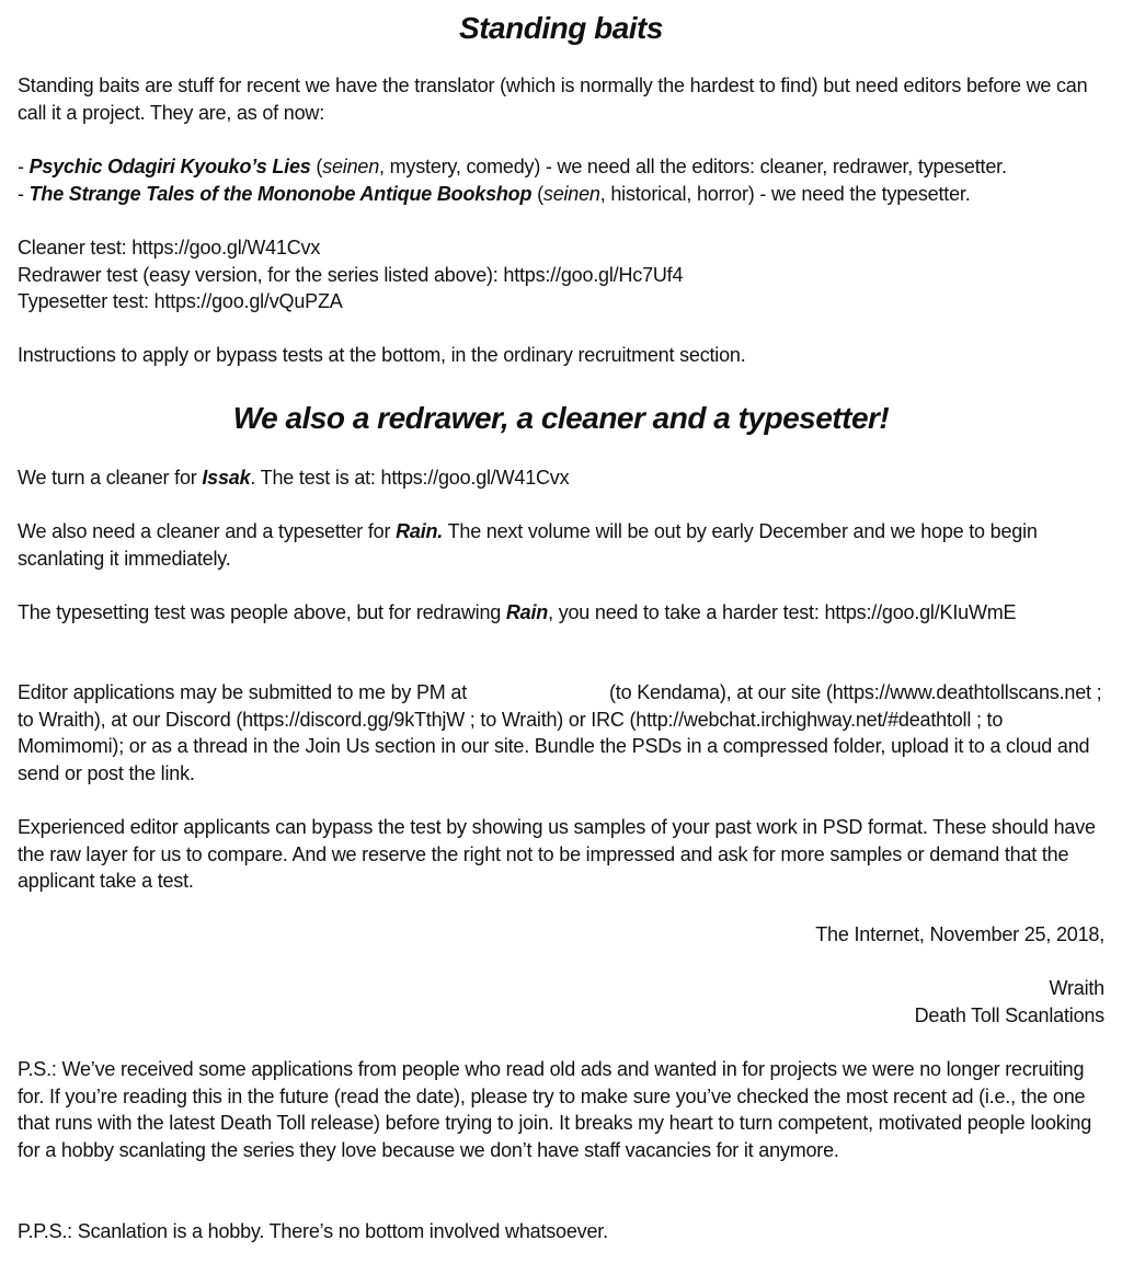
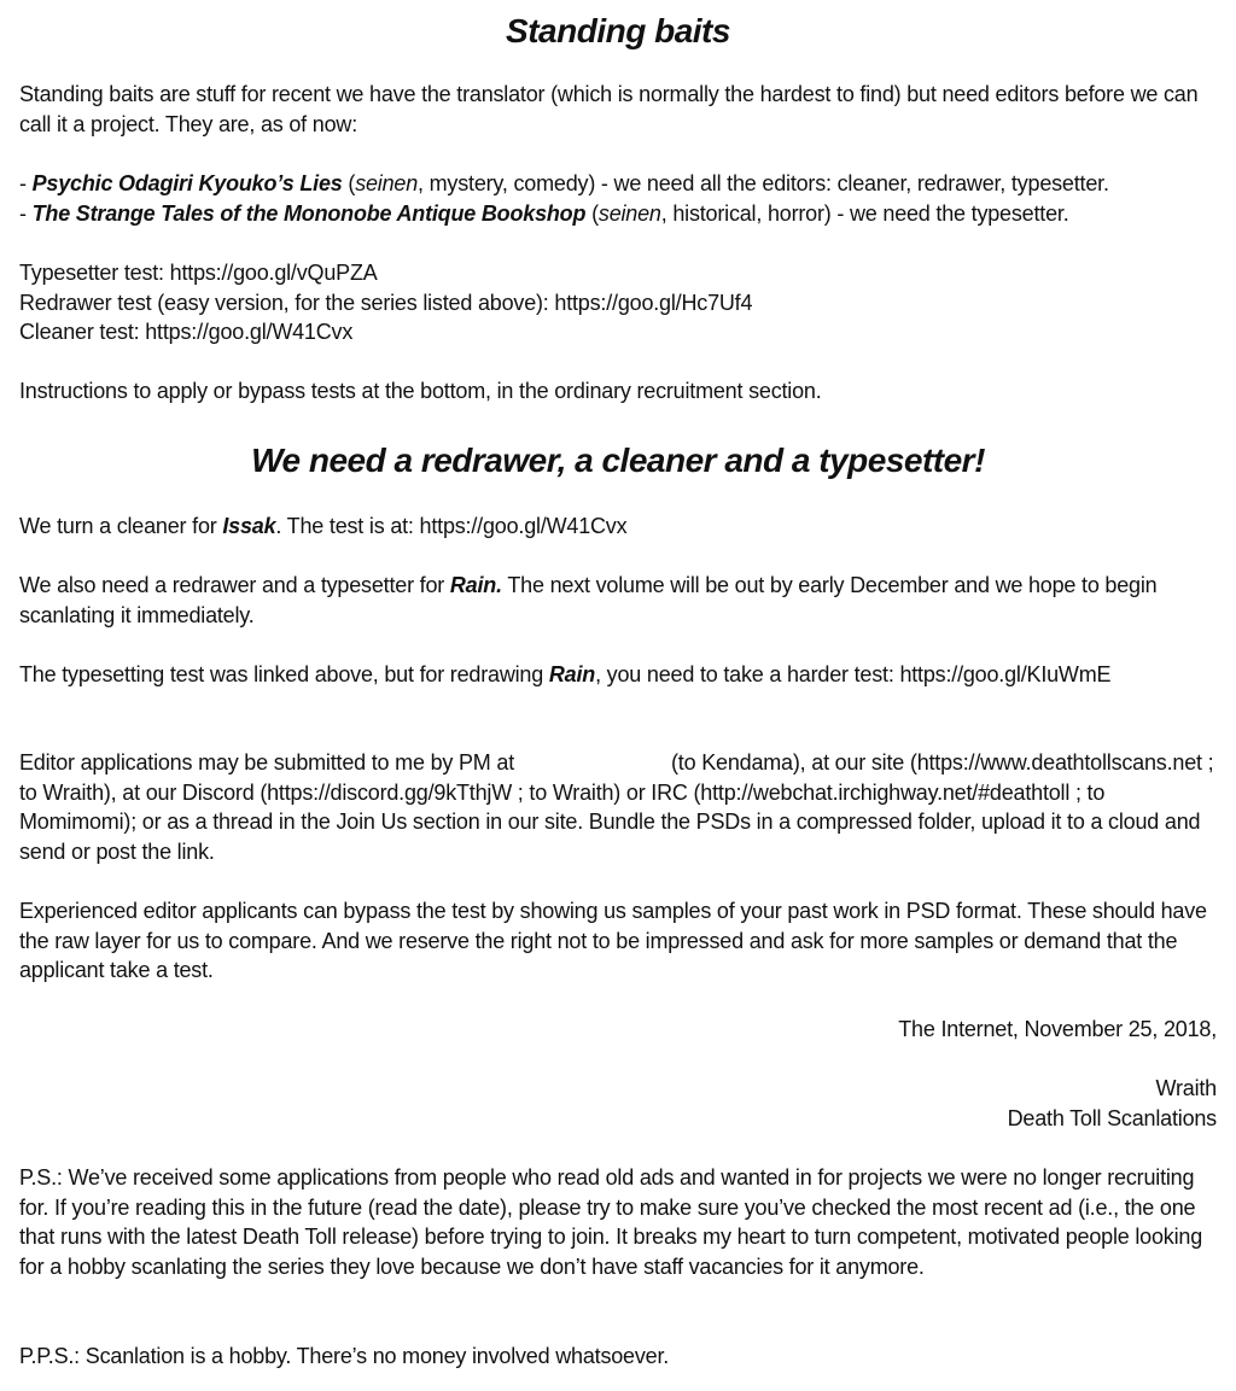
  Standing baits
  Standing baits are stuff for recent we have the translator (which is normally the hardest to find) but need editors before we can call it a project. They are, as of now:
  - Psychic Odagiri Kyouko’s Lies (seinen, mystery, comedy) - we need all the editors: cleaner, redrawer, typesetter.
  - The Strange Tales of the Mononobe Antique Bookshop (seinen, historical, horror) - we need the typesetter.
- Cleaner test: https://goo.gl/W41Cvx
+ Typesetter test: https://goo.gl/vQuPZA
  Redrawer test (easy version, for the series listed above): https://goo.gl/Hc7Uf4
- Typesetter test: https://goo.gl/vQuPZA
+ Cleaner test: https://goo.gl/W41Cvx
  Instructions to apply or bypass tests at the bottom, in the ordinary recruitment section.
- We also a redrawer, a cleaner and a typesetter!
+ We need a redrawer, a cleaner and a typesetter!
  We turn a cleaner for Issak. The test is at: https://goo.gl/W41Cvx
- We also need a cleaner and a typesetter for Rain. The next volume will be out by early December and we hope to begin scanlating it immediately.
+ We also need a redrawer and a typesetter for Rain. The next volume will be out by early December and we hope to begin scanlating it immediately.
- The typesetting test was people above, but for redrawing Rain, you need to take a harder test: https://goo.gl/KIuWmE
+ The typesetting test was linked above, but for redrawing Rain, you need to take a harder test: https://goo.gl/KIuWmE
  Editor applications may be submitted to me by PM at (to Kendama), at our site (https://www.deathtollscans.net ; to Wraith), at our Discord (https://discord.gg/9kTthjW ; to Wraith) or IRC (http://webchat.irchighway.net/#deathtoll ; to Momimomi); or as a thread in the Join Us section in our site. Bundle the PSDs in a compressed folder, upload it to a cloud and send or post the link.
  Experienced editor applicants can bypass the test by showing us samples of your past work in PSD format. These should have the raw layer for us to compare. And we reserve the right not to be impressed and ask for more samples or demand that the applicant take a test.
  The Internet, November 25, 2018,
  Wraith
  Death Toll Scanlations
  P.S.: We’ve received some applications from people who read old ads and wanted in for projects we were no longer recruiting for. If you’re reading this in the future (read the date), please try to make sure you’ve checked the most recent ad (i.e., the one that runs with the latest Death Toll release) before trying to join. It breaks my heart to turn competent, motivated people looking for a hobby scanlating the series they love because we don’t have staff vacancies for it anymore.
- P.P.S.: Scanlation is a hobby. There’s no bottom involved whatsoever.
+ P.P.S.: Scanlation is a hobby. There’s no money involved whatsoever.
